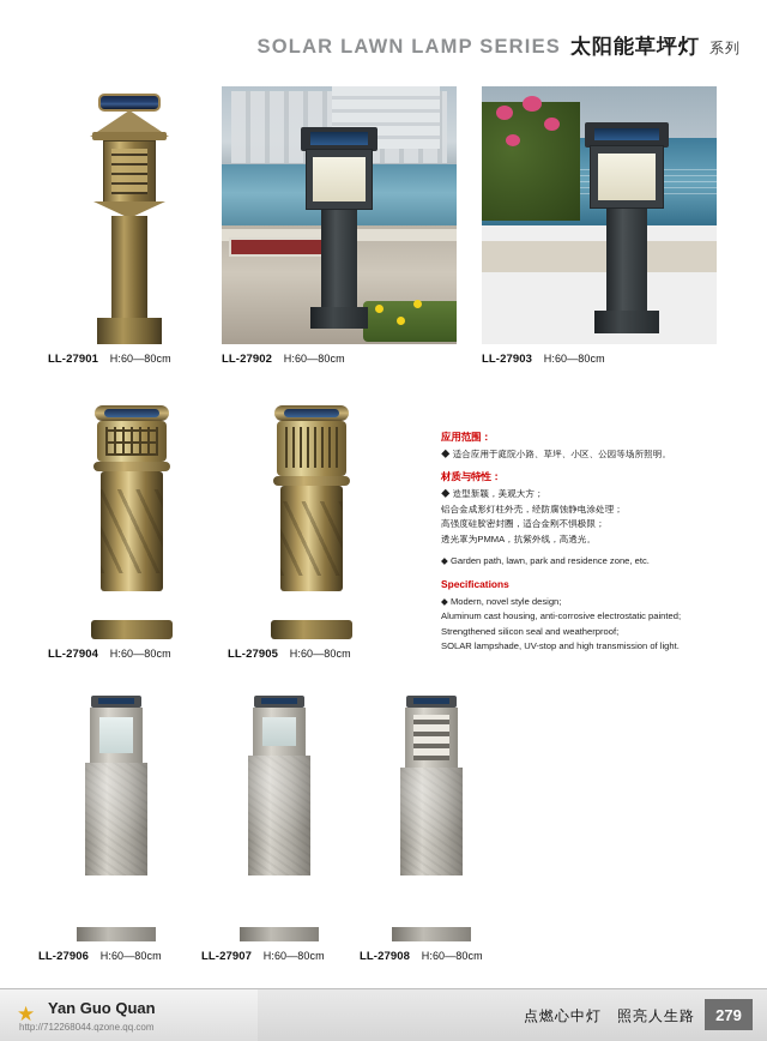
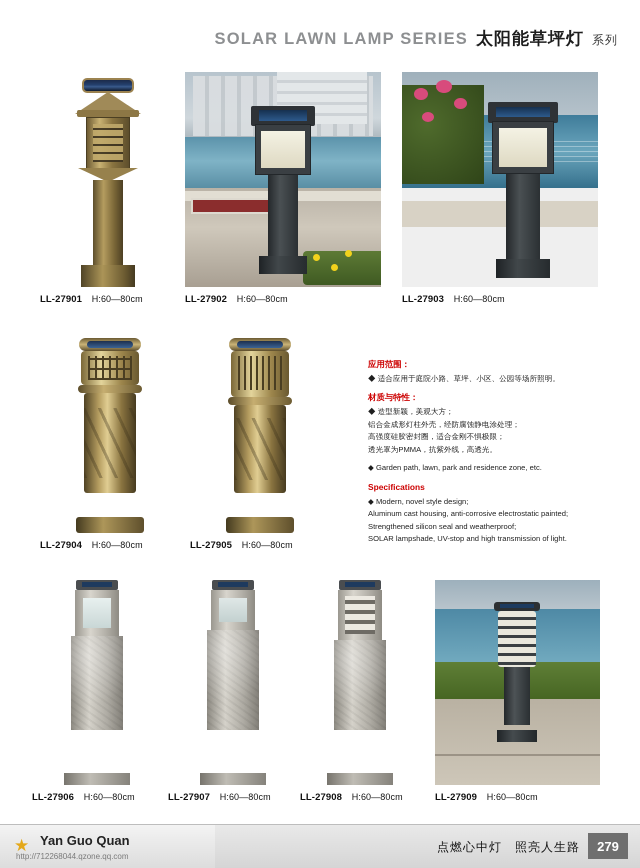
  SOLAR LAWN LAMP SERIES
  太阳能草坪灯
  系列
  LL-27901 H:60—80cm
  LL-27902 H:60—80cm
  LL-27903 H:60—80cm
  LL-27904 H:60—80cm
  LL-27905 H:60—80cm
  应用范围：
  ◆ 适合应用于庭院小路、草坪、小区、公园等场所照明。
  材质与特性：
  ◆ 造型新颖，美观大方；
  铝合金成形灯柱外壳，经防腐蚀静电涂处理；
  高强度硅胶密封圈，适合金刚不惧极限；
  透光罩为PMMA，抗紫外线，高透光。
  ◆ Garden path, lawn, park and residence zone, etc.
  Specifications
  ◆ Modern, novel style design;
  Aluminum cast housing, anti-corrosive electrostatic painted;
  Strengthened silicon seal and weatherproof;
  SOLAR lampshade, UV-stop and high transmission of light.
  LL-27906 H:60—80cm
  LL-27907 H:60—80cm
  LL-27908 H:60—80cm
+ LL-27909 H:60—80cm
  ★
  Yan Guo Quan
  http://712268044.qzone.qq.com
  点燃心中灯 照亮人生路
  279
